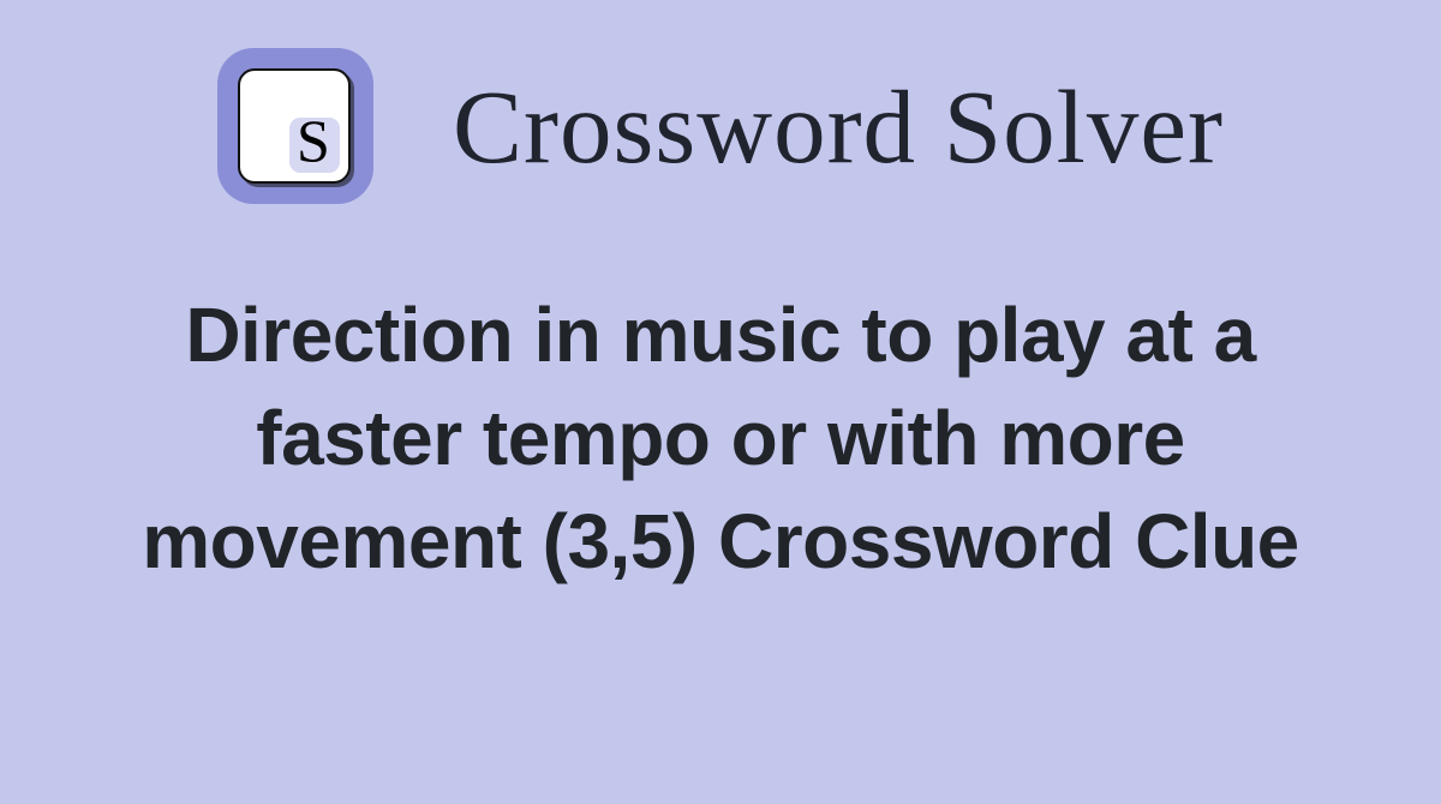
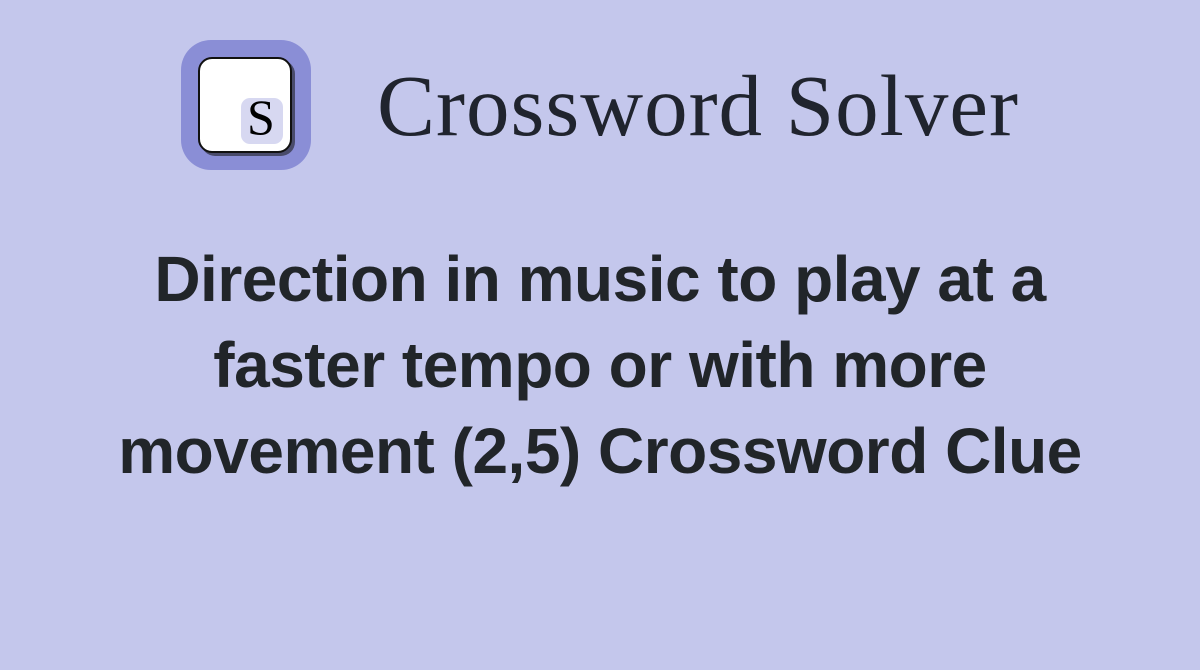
  S
  Crossword Solver
- Direction in music to play at a faster tempo or with more movement (3,5) Crossword Clue
+ Direction in music to play at a faster tempo or with more movement (2,5) Crossword Clue
